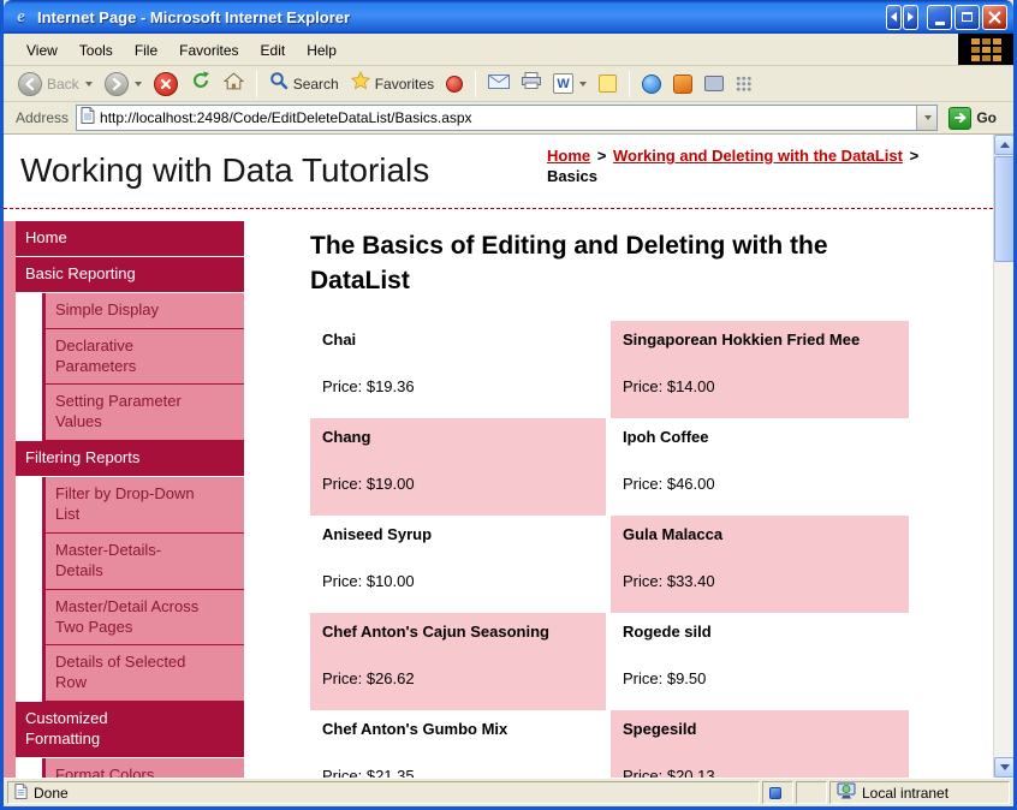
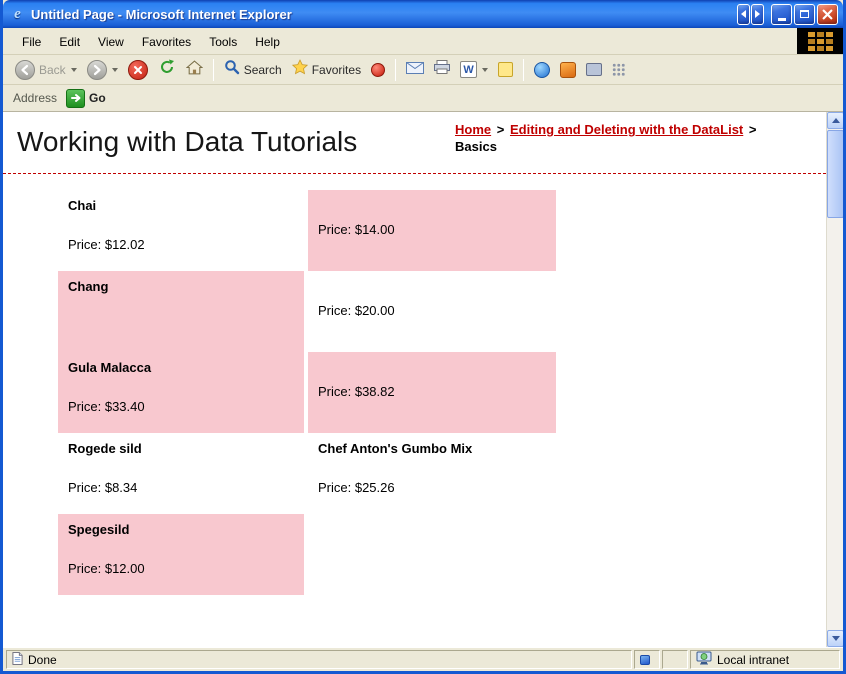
  e
- Internet Page - Microsoft Internet Explorer
+ Untitled Page - Microsoft Internet Explorer
- View
+ File
- Tools
+ Edit
- File
+ View
  Favorites
- Edit
+ Tools
  Help
  Back
  Search
  Favorites
  W
  Address
- http://localhost:2498/Code/EditDeleteDataList/Basics.aspx
  Go
  Working with Data Tutorials
- Home > Working and Deleting with the DataList >
+ Home > Editing and Deleting with the DataList >
  Basics
- Home
- Basic Reporting
- Simple Display
- Declarative Parameters
- Setting Parameter Values
- Filtering Reports
- Filter by Drop-Down List
- Master-Details-Details
- Master/Detail Across Two Pages
- Details of Selected Row
- Customized Formatting
- Format Colors
- The Basics of Editing and Deleting with the DataList
  Chai
- Price: $19.36
+ Price: $12.02
- Singaporean Hokkien Fried Mee
  Price: $14.00
  Chang
- Price: $19.00
- Ipoh Coffee
- Price: $46.00
- Aniseed Syrup
- Price: $10.00
+ Price: $20.00
  Gula Malacca
  Price: $33.40
- Chef Anton's Cajun Seasoning
- Price: $26.62
+ Price: $38.82
  Rogede sild
- Price: $9.50
+ Price: $8.34
  Chef Anton's Gumbo Mix
- Price: $21.35
+ Price: $25.26
  Spegesild
- Price: $20.13
+ Price: $12.00
  Done
  Local intranet
